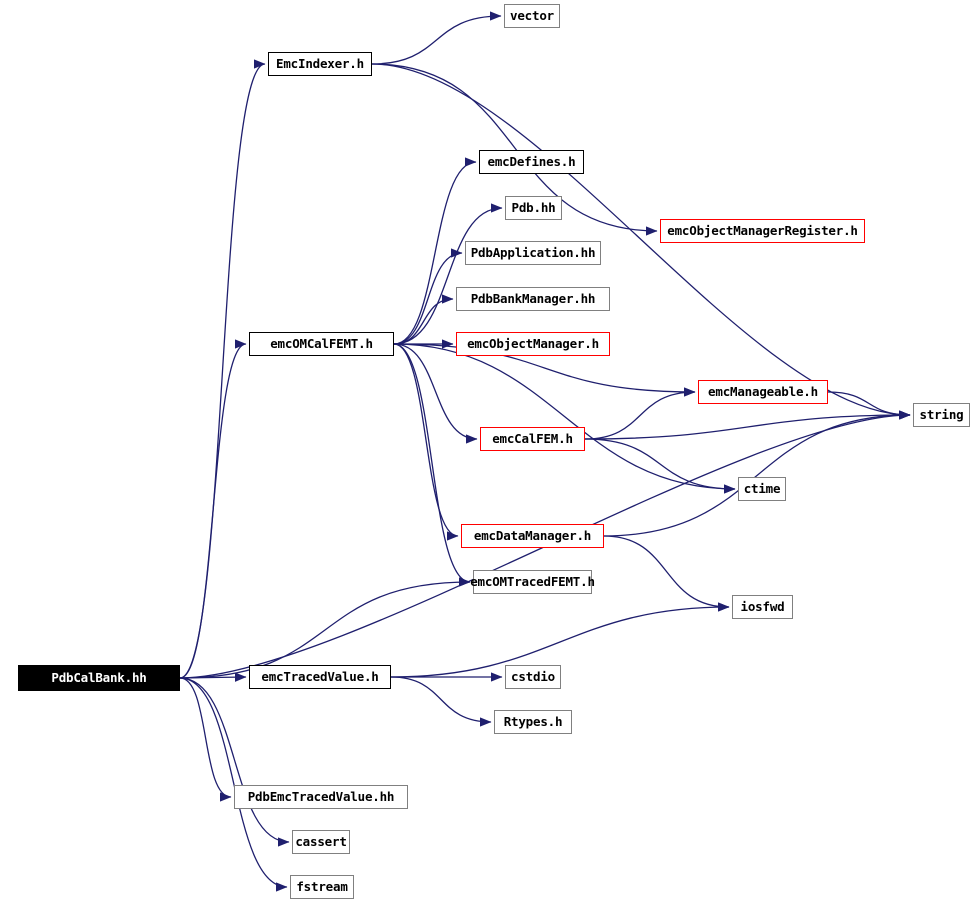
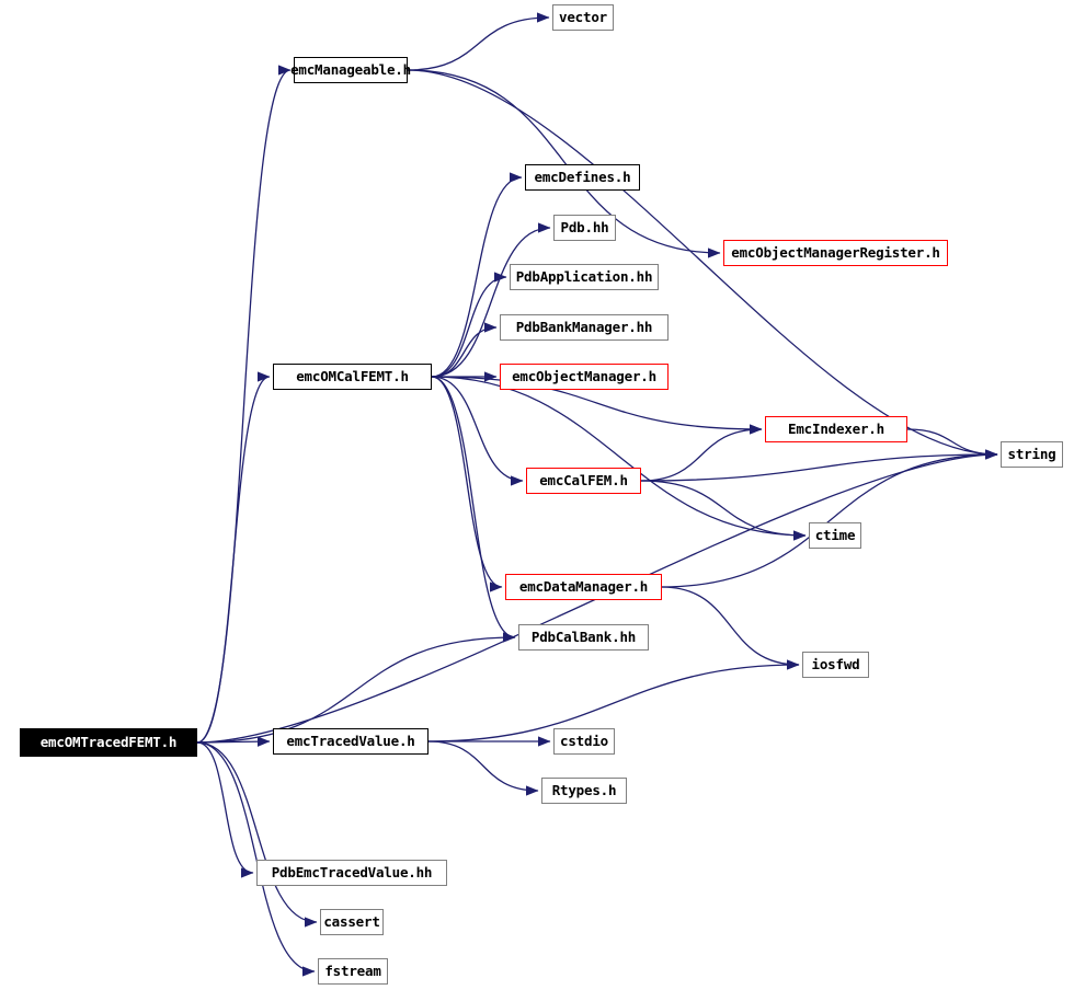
- PdbCalBank.hh
+ emcOMTracedFEMT.h
- EmcIndexer.h
+ emcManageable.h
  vector
  emcDefines.h
  Pdb.hh
  PdbApplication.hh
  PdbBankManager.hh
  emcObjectManagerRegister.h
  emcOMCalFEMT.h
  emcObjectManager.h
- emcManageable.h
+ EmcIndexer.h
  string
  emcCalFEM.h
  ctime
  emcDataManager.h
- emcOMTracedFEMT.h
+ PdbCalBank.hh
  iosfwd
  emcTracedValue.h
  cstdio
  Rtypes.h
  PdbEmcTracedValue.hh
  cassert
  fstream
